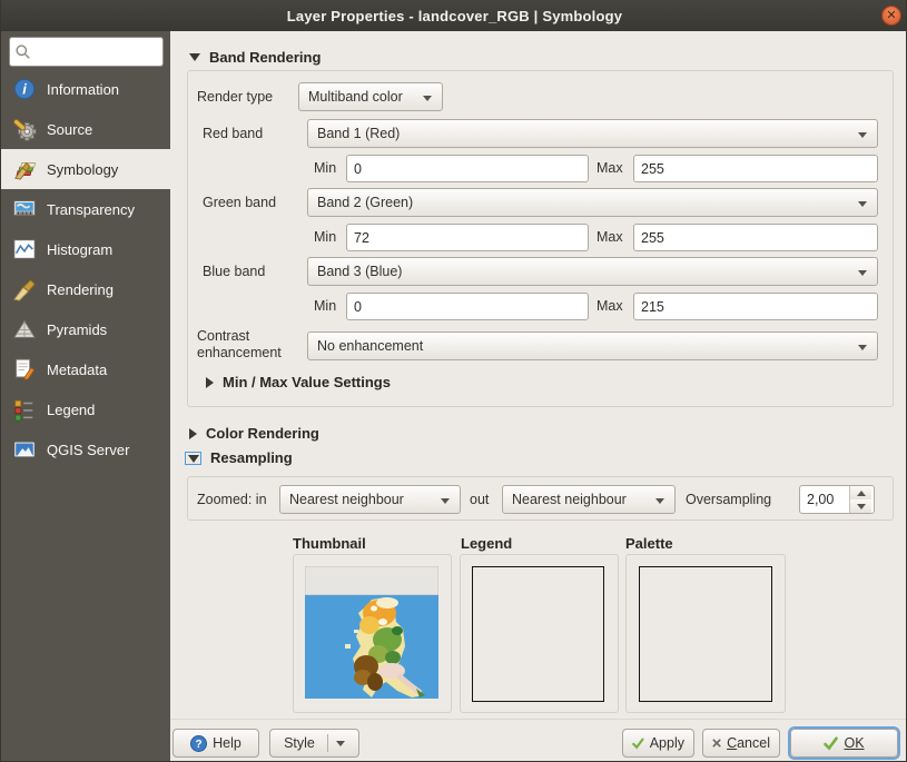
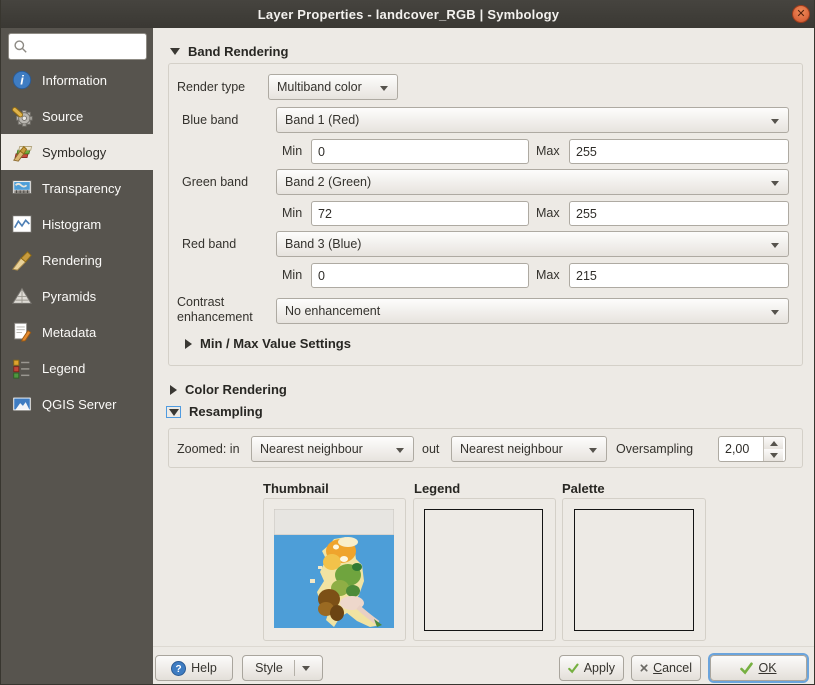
  Layer Properties - landcover_RGB | Symbology
  ✕
  i
  Information
  Source
  Symbology
  Transparency
  Histogram
  Rendering
  Pyramids
  Metadata
  Legend
  QGIS Server
  Band Rendering
  Render type
  Multiband color
- Red band
+ Blue band
  Band 1 (Red)
  Min
  0
  Max
  255
  Green band
  Band 2 (Green)
  Min
  72
  Max
  255
- Blue band
+ Red band
  Band 3 (Blue)
  Min
  0
  Max
  215
  Contrast enhancement
  No enhancement
  Min / Max Value Settings
  Color Rendering
  Resampling
  Zoomed: in
  Nearest neighbour
  out
  Nearest neighbour
  Oversampling
  2,00
  Thumbnail
  Legend
  Palette
  ?
  Help
  Style
  Apply
  Cancel
  OK
